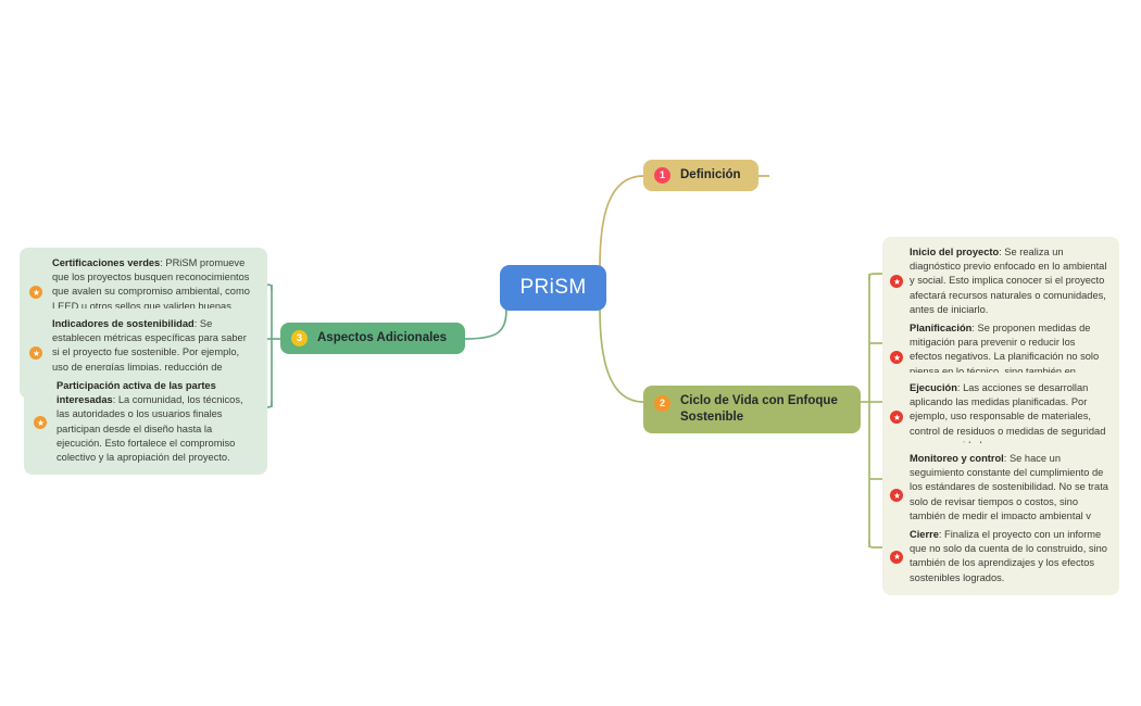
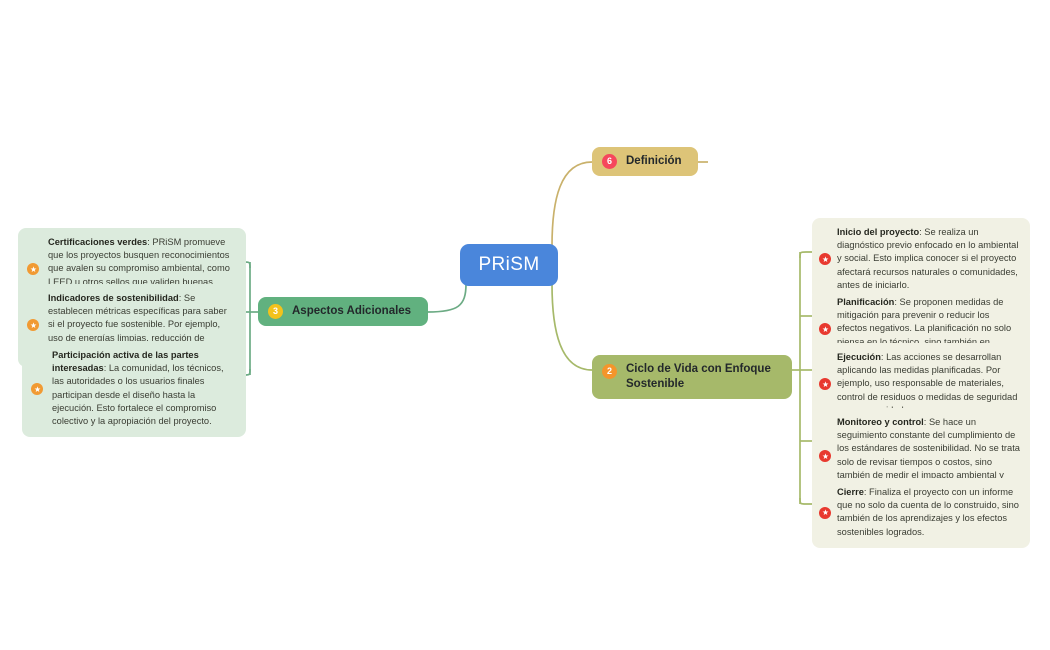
  PRiSM
- 1
+ 6
  Definición
  2
  Ciclo de Vida con Enfoque Sostenible
  Inicio del proyecto: Se realiza un diagnóstico previo enfocado en lo ambiental y social. Esto implica conocer si el proyecto afectará recursos naturales o comunidades, antes de iniciarlo.
  Planificación: Se proponen medidas de mitigación para prevenir o reducir los efectos negativos. La planificación no solo piensa en lo técnico, sino también en
  Ejecución: Las acciones se desarrollan aplicando las medidas planificadas. Por ejemplo, uso responsable de materiales, control de residuos o medidas de seguridad
  Monitoreo y control: Se hace un seguimiento constante del cumplimiento de los estándares de sostenibilidad. No se trata solo de revisar tiempos o costos, sino también de medir el impacto ambiental y
  Cierre: Finaliza el proyecto con un informe que no solo da cuenta de lo construido, sino también de los aprendizajes y los efectos sostenibles logrados.
  3
  Aspectos Adicionales
  Certificaciones verdes: PRiSM promueve que los proyectos busquen reconocimientos que avalen su compromiso ambiental, como LEED u otros sellos que validen buenas
  Indicadores de sostenibilidad: Se establecen métricas específicas para saber si el proyecto fue sostenible. Por ejemplo, uso de energías limpias, reducción de
  Participación activa de las partes interesadas: La comunidad, los técnicos, las autoridades o los usuarios finales participan desde el diseño hasta la ejecución. Esto fortalece el compromiso colectivo y la apropiación del proyecto.
